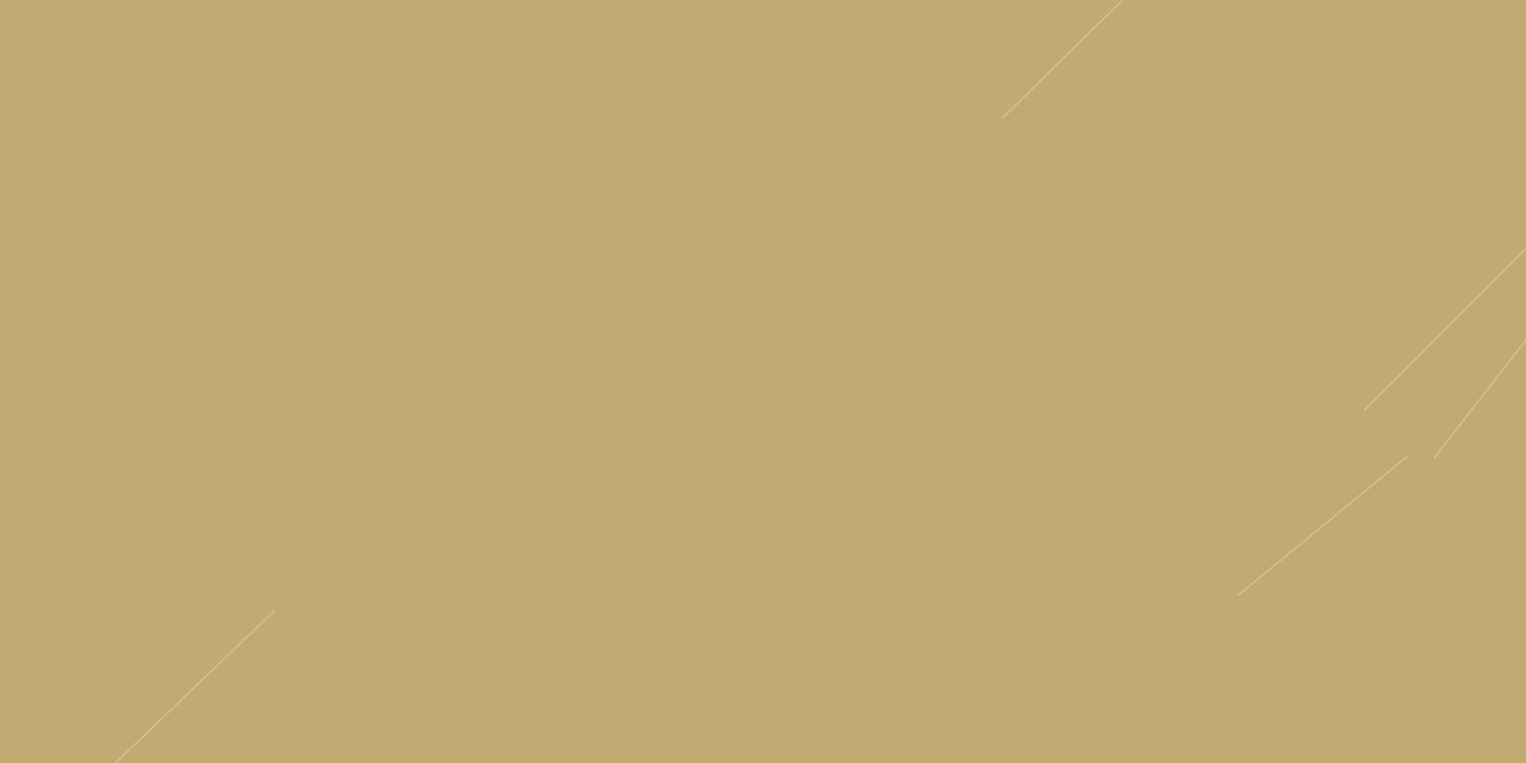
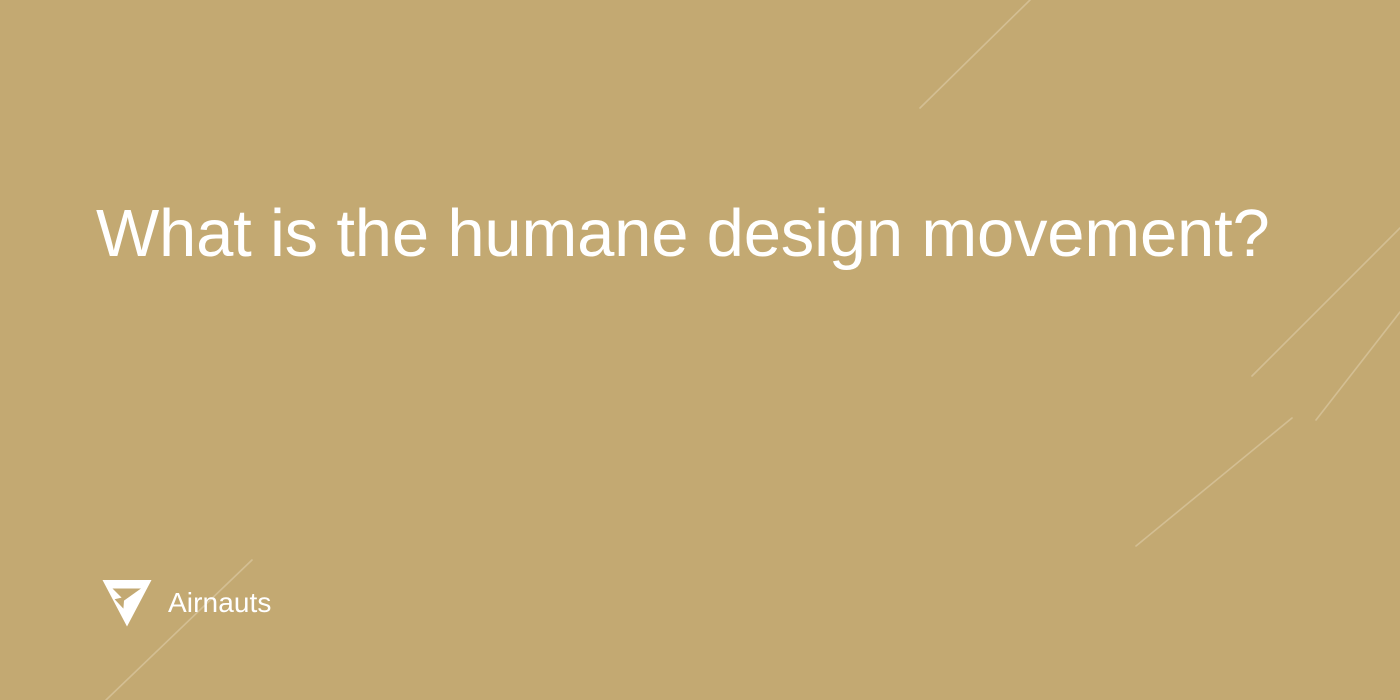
+ What is the humane design movement?
+ Airnauts
